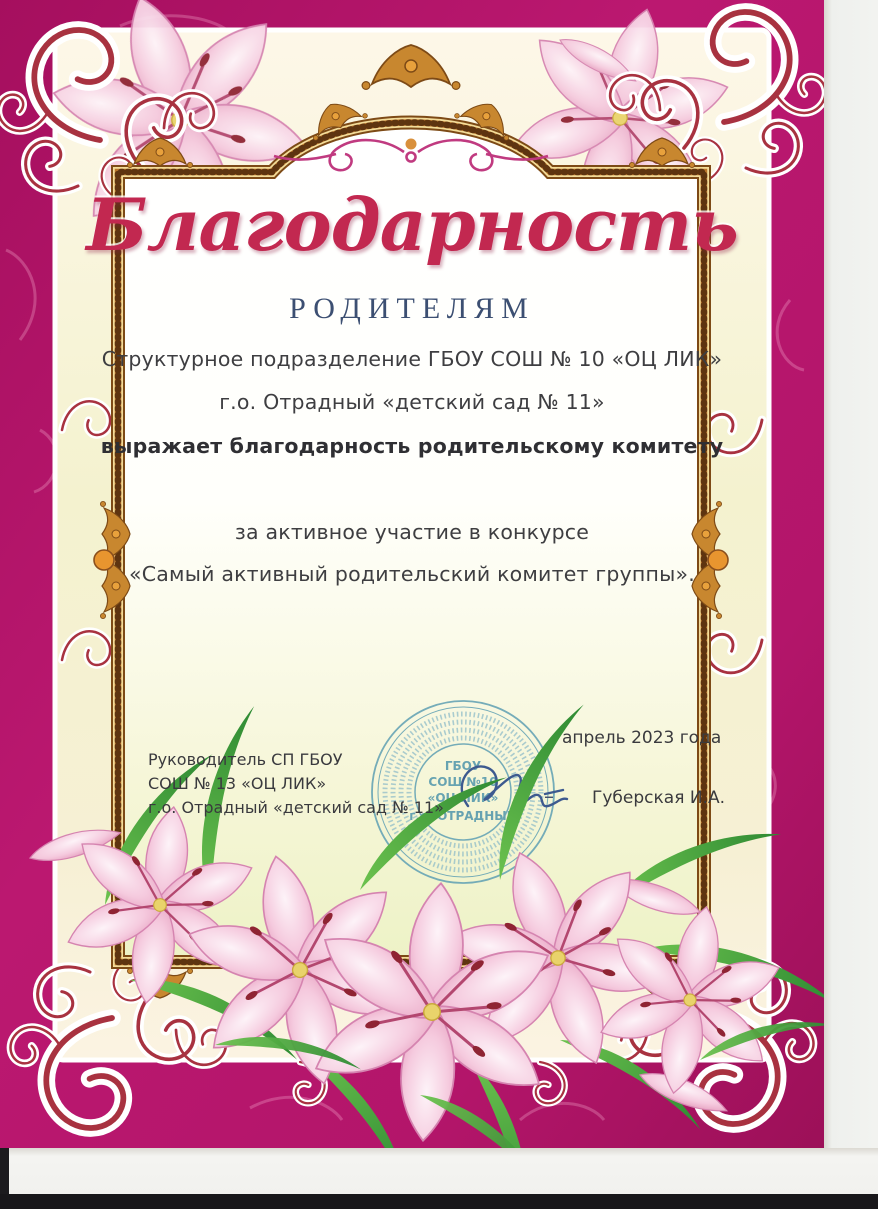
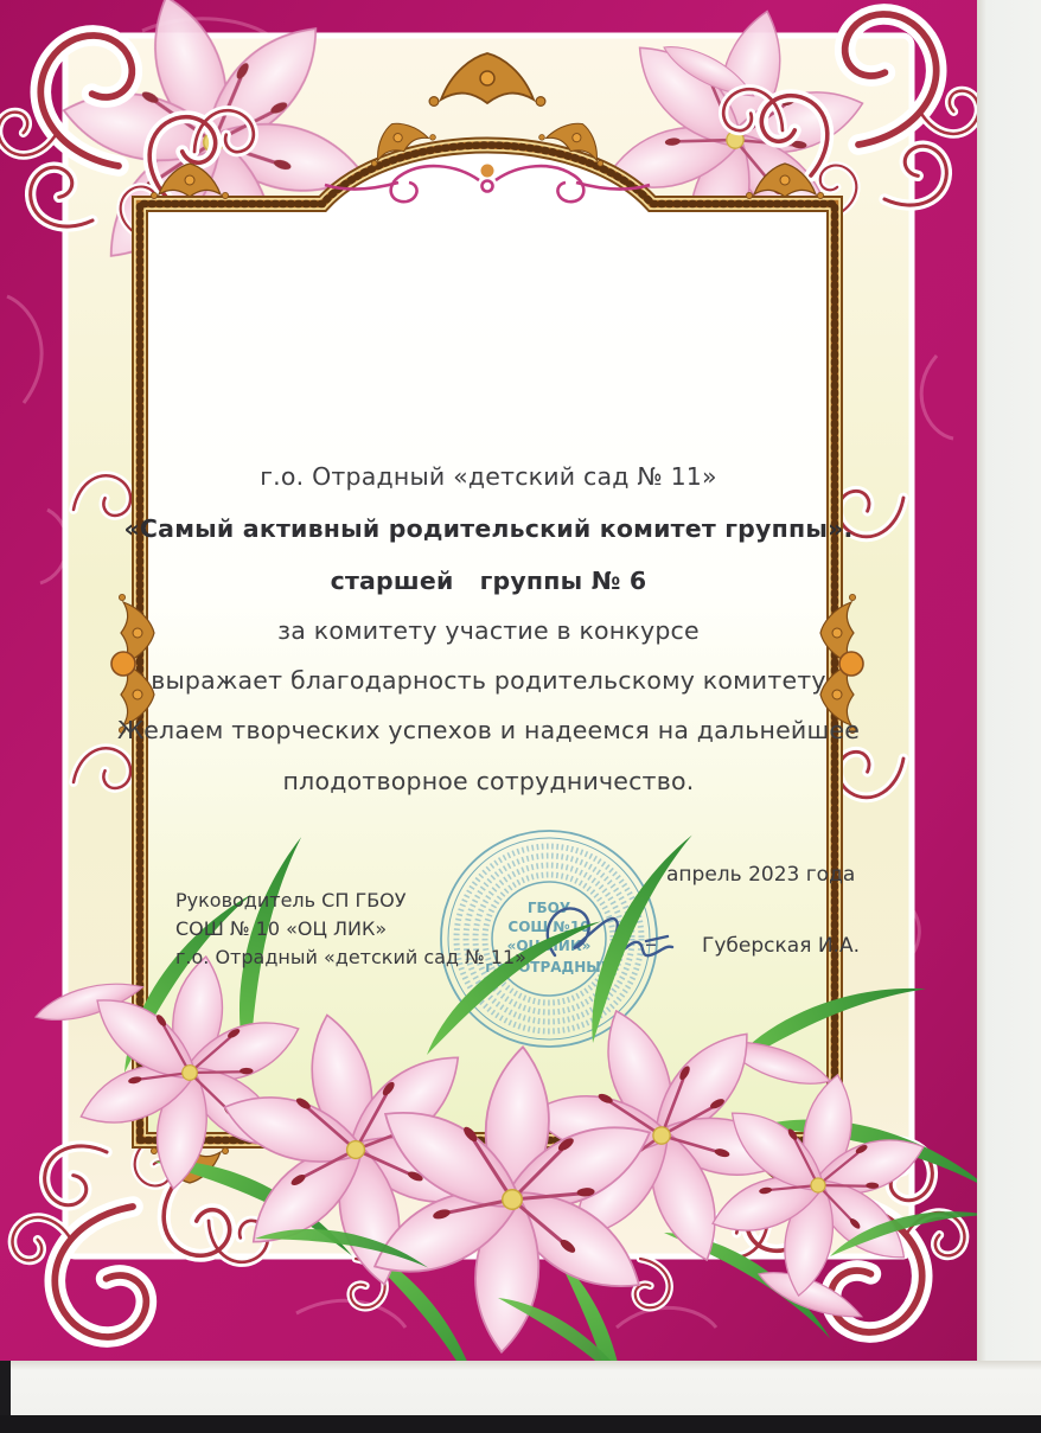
  ГБО
  СОШ №1
  г. ОТРАДНЫ
- Благодарность
- РОДИТЕЛЯМ
- Структурное подразделение ГБОУ СОШ № 10 «ОЦ ЛИК»
  г.о. Отрадный «детский сад № 11»
- выражает благодарность родительскому комитету
+ «Самый активный родительский комитет группы».
+ старшей группы № 6
- за активное участие в конкурсе
+ за комитету участие в конкурсе
- «Самый активный родительский комитет группы».
+ выражает благодарность родительскому комитету
+ Желаем творческих успехов и надеемся на дальнейшее
+ плодотворное сотрудничество.
  апрель 2023 года
  Руководитель СП ГБОУ
- СОШ № 13 «ОЦ ЛИК»
+ СОШ № 10 «ОЦ ЛИК»
  г.о. Отрадный «детский сад № 11»
  –
  Губерская И.А.
